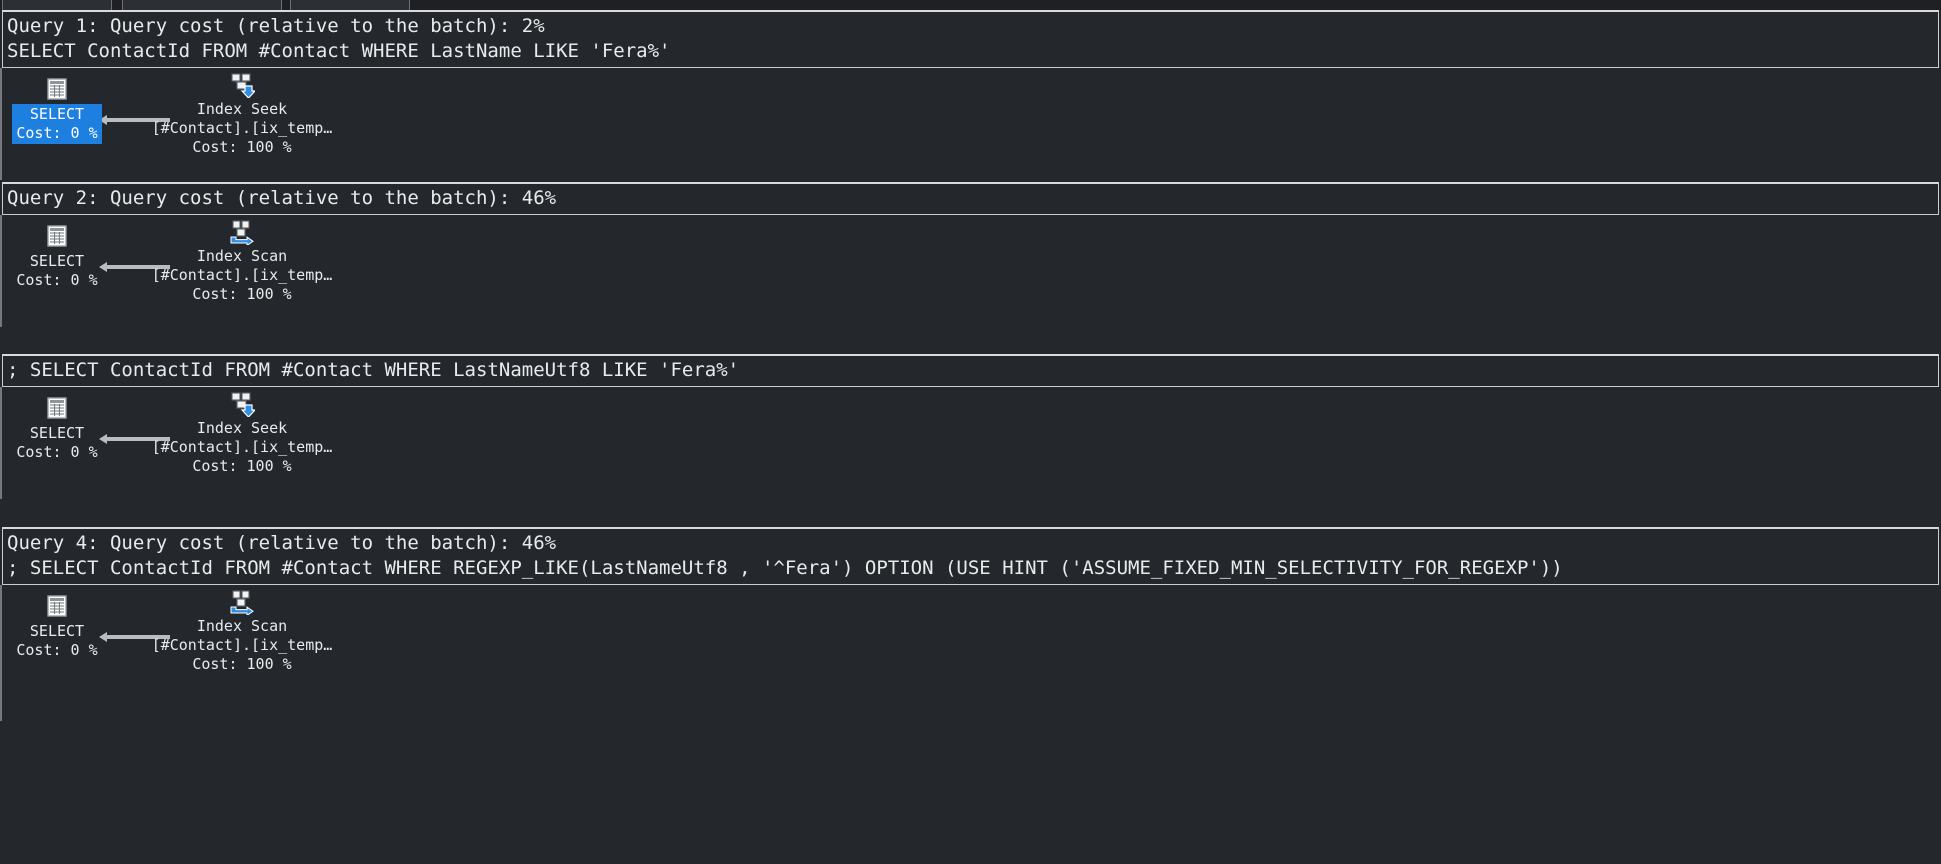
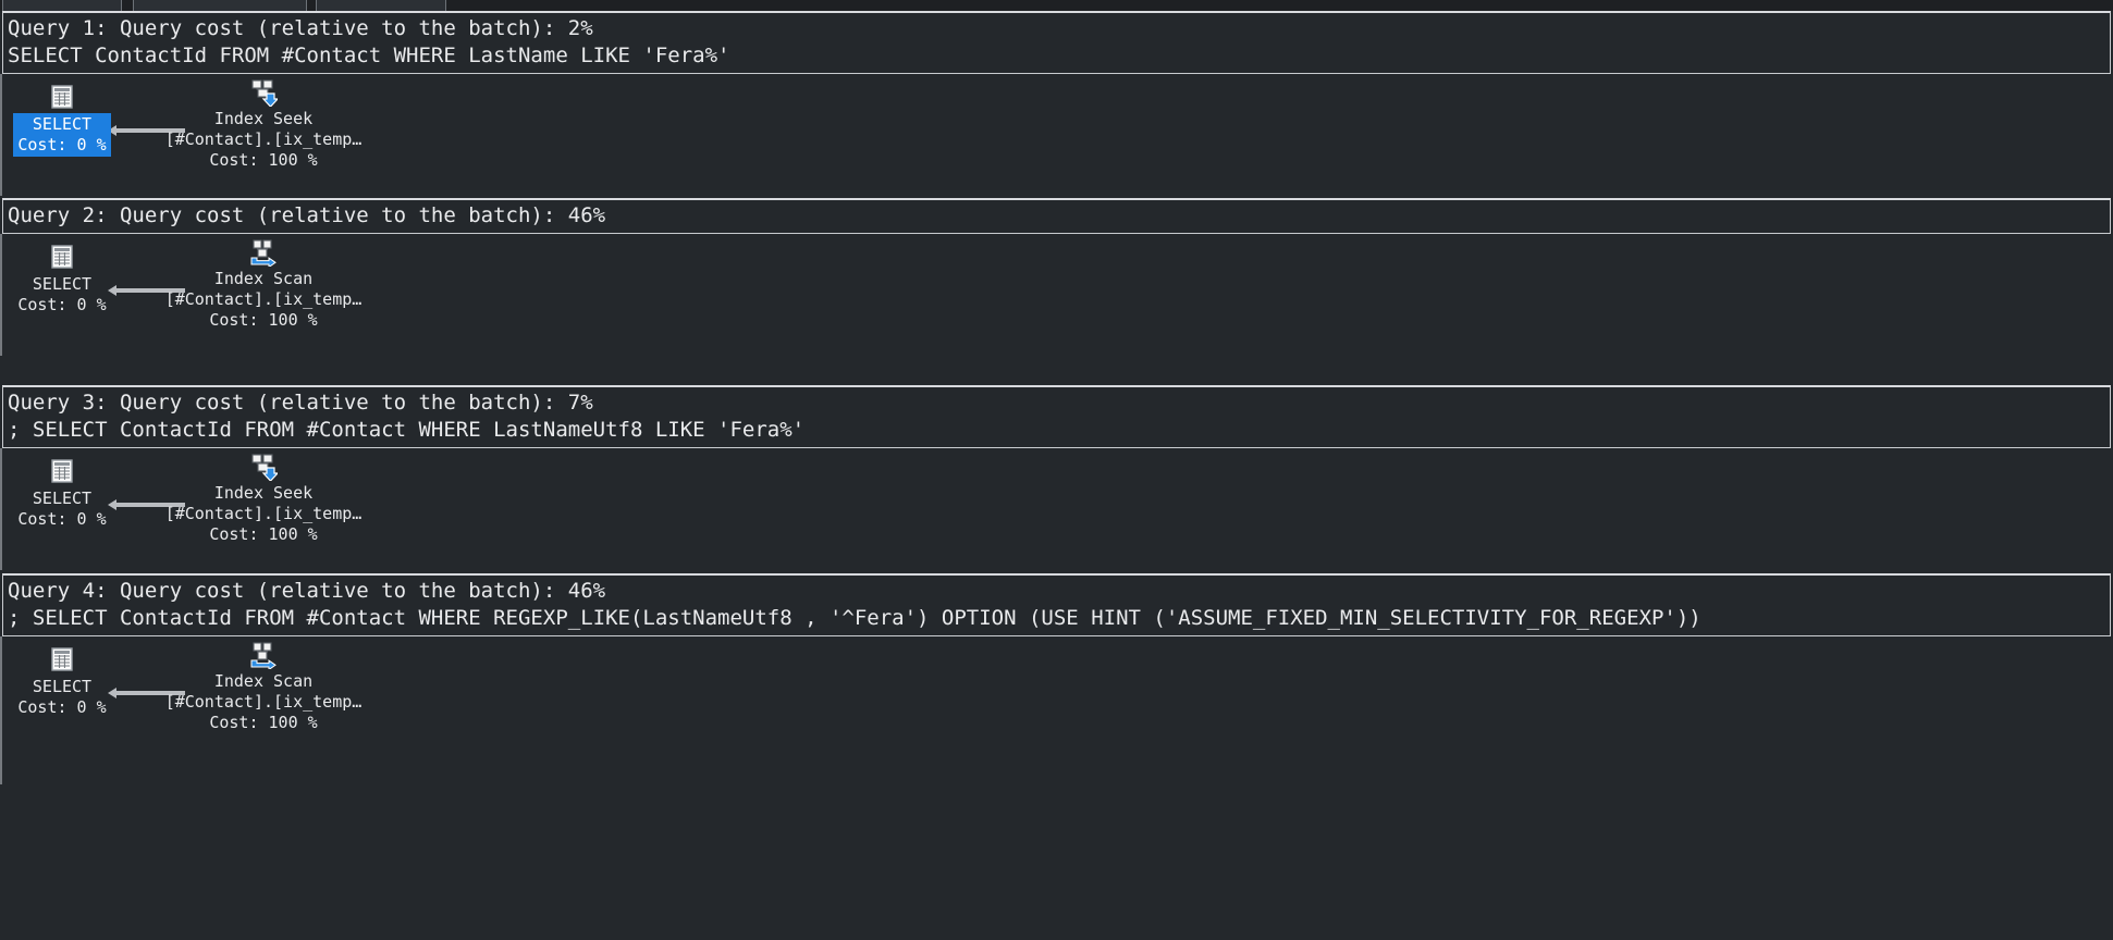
  Query 1: Query cost (relative to the batch): 2%
  SELECT ContactId FROM #Contact WHERE LastName LIKE 'Fera%'
  SELECT
  Cost: 0 %
  Index Seek
  [#Contact].[ix_temp…
  Cost: 100 %
  Query 2: Query cost (relative to the batch): 46%
  SELECT
  Cost: 0 %
  Index Scan
  [#Contact].[ix_temp…
  Cost: 100 %
+ Query 3: Query cost (relative to the batch): 7%
  ; SELECT ContactId FROM #Contact WHERE LastNameUtf8 LIKE 'Fera%'
  SELECT
  Cost: 0 %
  Index Seek
  [#Contact].[ix_temp…
  Cost: 100 %
  Query 4: Query cost (relative to the batch): 46%
  ; SELECT ContactId FROM #Contact WHERE REGEXP_LIKE(LastNameUtf8 , '^Fera') OPTION (USE HINT ('ASSUME_FIXED_MIN_SELECTIVITY_FOR_REGEXP'))
  SELECT
  Cost: 0 %
  Index Scan
  [#Contact].[ix_temp…
  Cost: 100 %
